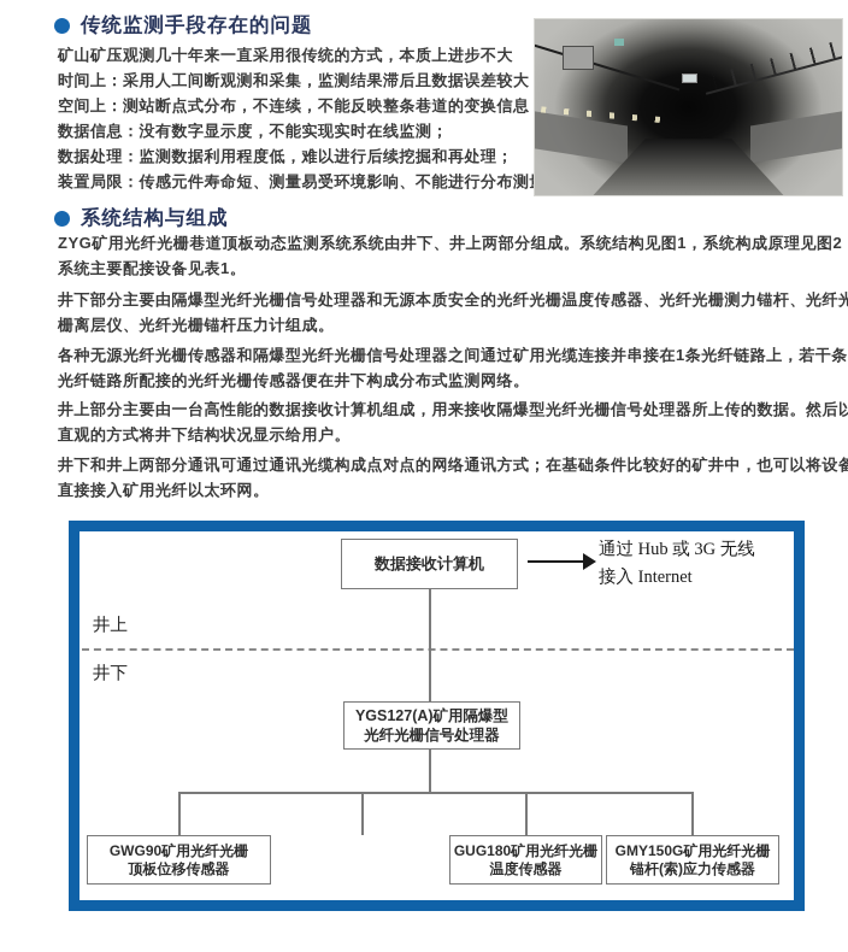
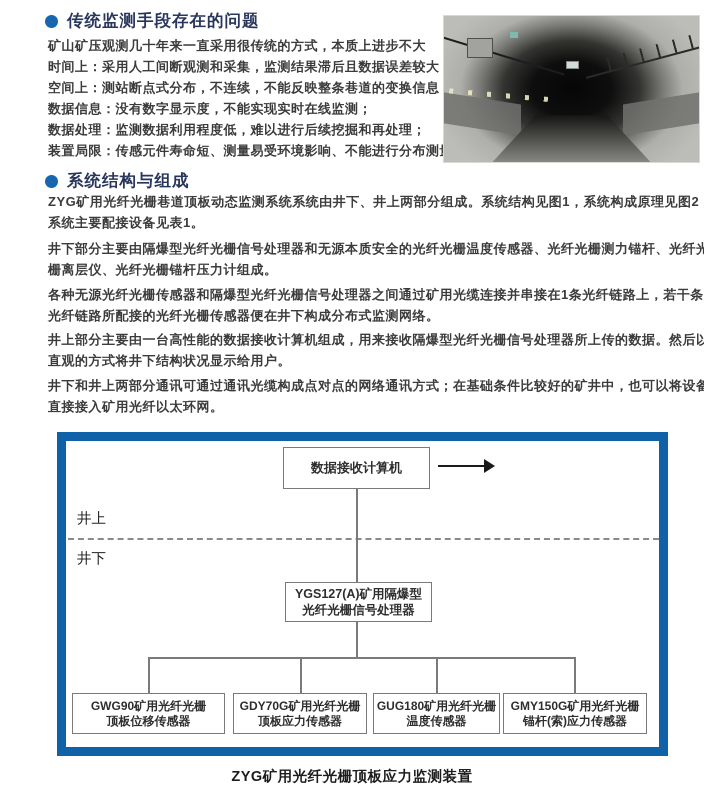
  传统监测手段存在的问题
  矿山矿压观测几十年来一直采用很传统的方式，本质上进步不大
  时间上：采用人工间断观测和采集，监测结果滞后且数据误差较大
  空间上：测站断点式分布，不连续，不能反映整条巷道的变换信息
  数据信息：没有数字显示度，不能实现实时在线监测；
  数据处理：监测数据利用程度低，难以进行后续挖掘和再处理；
  装置局限：传感元件寿命短、测量易受环境影响、不能进行分布测
  系统结构与组成
  ZYG矿用光纤光栅巷道顶板动态监测系统系统由井下、井上两部分组成。系统结构见图1，系统构成原理见图2
  系统主要配接设备见表1。
  井下部分主要由隔爆型光纤光栅信号处理器和无源本质安全的光纤光栅温度传感器、光纤光栅测力锚杆、光纤光
  栅离层仪、光纤光栅锚杆压力计组成。
  各种无源光纤光栅传感器和隔爆型光纤光栅信号处理器之间通过矿用光缆连接并串接在1条光纤链路上，若干条
  光纤链路所配接的光纤光栅传感器便在井下构成分布式监测网络。
  井上部分主要由一台高性能的数据接收计算机组成，用来接收隔爆型光纤光栅信号处理器所上传的数据。然后以
  直观的方式将井下结构状况显示给用户。
  井下和井上两部分通讯可通过通讯光缆构成点对点的网络通讯方式；在基础条件比较好的矿井中，也可以将设备
  直接接入矿用光纤以太环网。
  数据接收计算机
- 通过 Hub 或 3G 无线
- 接入 Internet
  井上
  井下
  YGS127(A)矿用隔爆型
  光纤光栅信号处理器
  GWG90矿用光纤光栅
  顶板位移传感器
+ GDY70G矿用光纤光栅
+ 顶板应力传感器
  GUG180矿用光纤光栅
  温度传感器
  GMY150G矿用光纤光栅
  锚杆(索)应力传感器
+ ZYG矿用光纤光栅顶板应力监测装置
